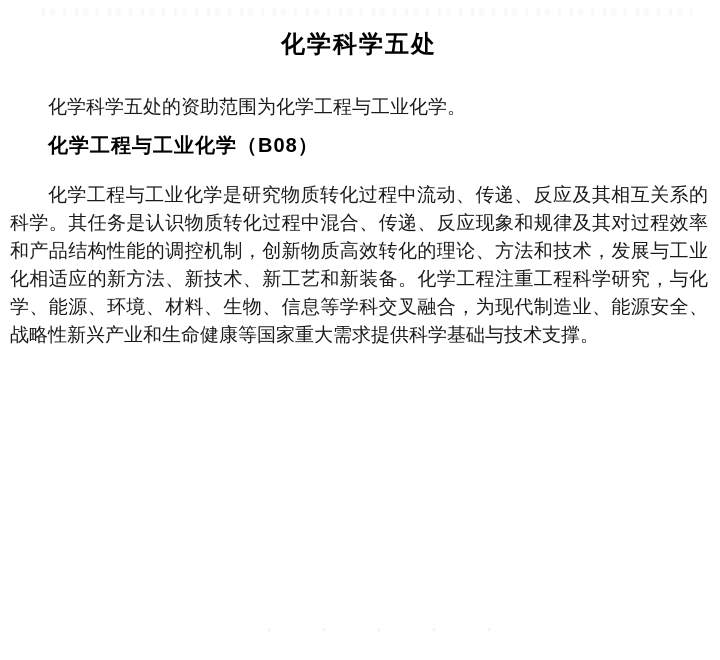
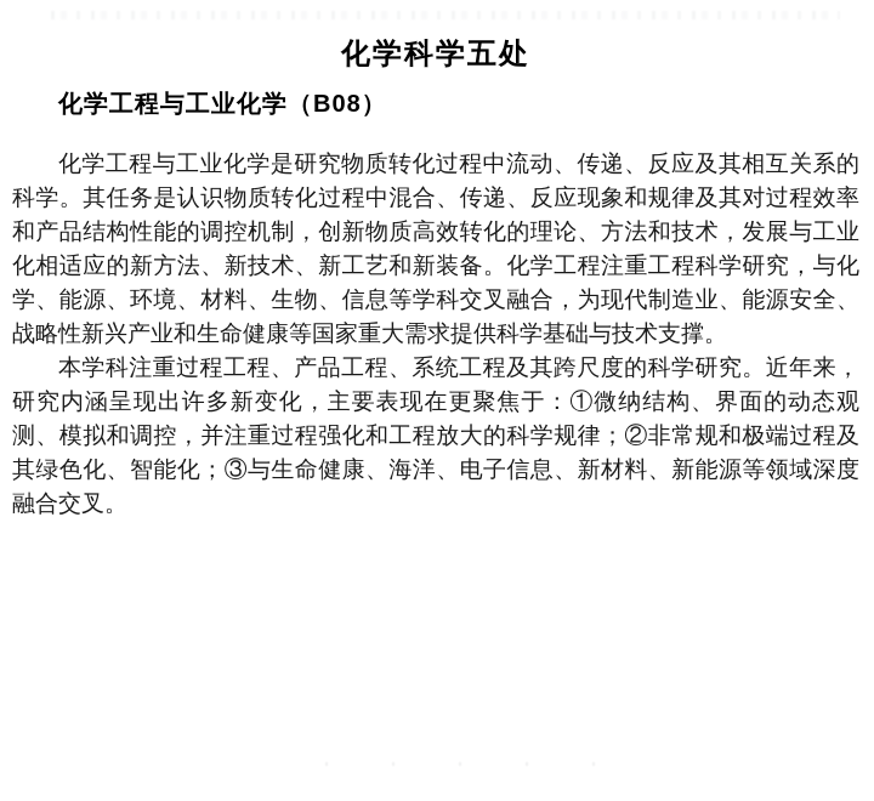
  化学科学五处
- 化学科学五处的资助范围为化学工程与工业化学。
  化学工程与工业化学（B08）
  化学工程与工业化学是研究物质转化过程中流动、传递、反应及其相互关系的科学。其任务是认识物质转化过程中混合、传递、反应现象和规律及其对过程效率和产品结构性能的调控机制，创新物质高效转化的理论、方法和技术，发展与工业化相适应的新方法、新技术、新工艺和新装备。化学工程注重工程科学研究，与化学、能源、环境、材料、生物、信息等学科交叉融合，为现代制造业、能源安全、战略性新兴产业和生命健康等国家重大需求提供科学基础与技术支撑。
+ 本学科注重过程工程、产品工程、系统工程及其跨尺度的科学研究。近年来，研究内涵呈现出许多新变化，主要表现在更聚焦于：①微纳结构、界面的动态观测、模拟和调控，并注重过程强化和工程放大的科学规律；②非常规和极端过程及其绿色化、智能化；③与生命健康、海洋、电子信息、新材料、新能源等领域深度融合交叉。
